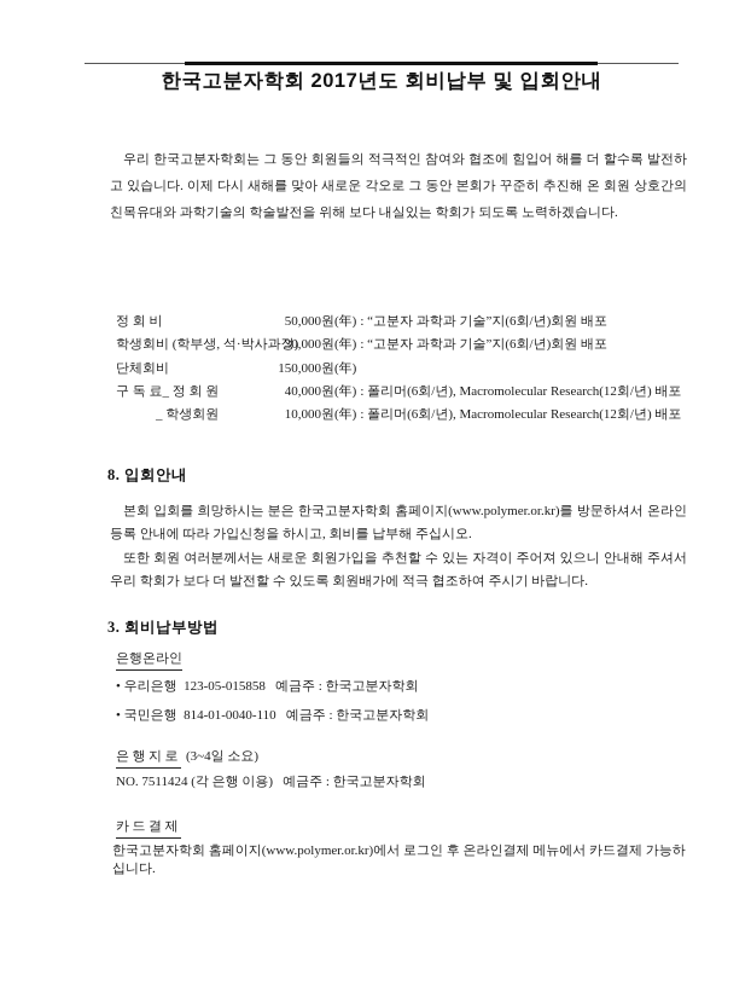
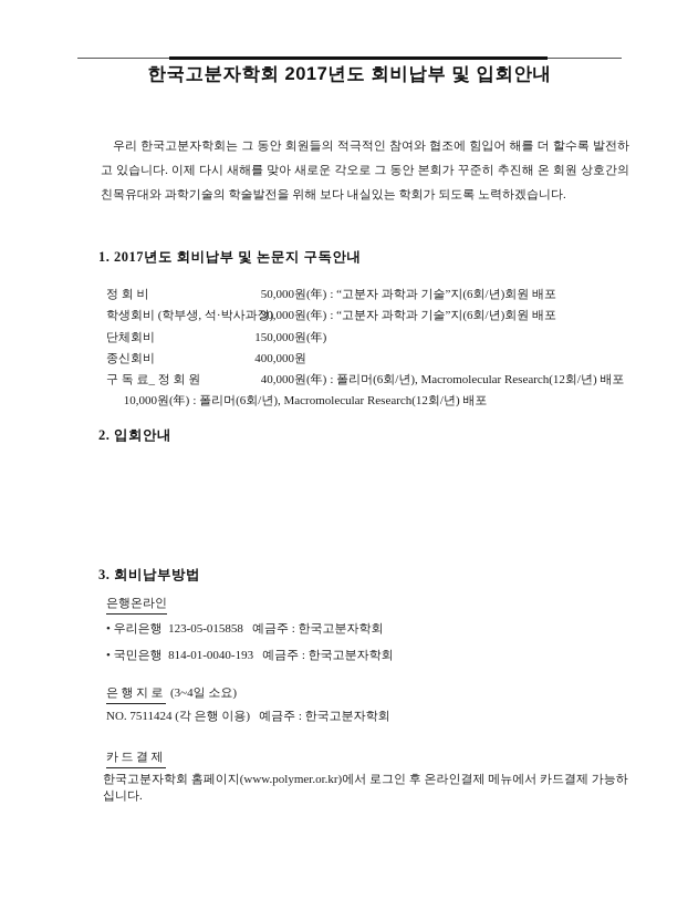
  한국고분자학회 2017년도 회비납부 및 입회안내
  우리 한국고분자학회는 그 동안 회원들의 적극적인 참여와 협조에 힘입어 해를 더 할수록 발전하고 있습니다. 이제 다시 새해를 맞아 새로운 각오로 그 동안 본회가 꾸준히 추진해 온 회원 상호간의 친목유대와 과학기술의 학술발전을 위해 보다 내실있는 학회가 되도록 노력하겠습니다.
+ 1. 2017년도 회비납부 및 논문지 구독안내
  정 회 비
  50,000
  원(年)
  : “고분자 과학과 기술”지(6회/년)회원 배포
  학생회비 (학부생, 석·박사
  30,000
  원(年)
  : “고분자 과학과 기술”지(6회/년)회원 배포
  단체회비
  150,000
  원(年)
+ 종신회비
+ 400,000
+ 원
  구 독 료_ 정 회 원
  40,000
  원(年)
  : 폴리머(6회/년), Macromolecular Research(12회/년) 배포
- _ 학생회원
  10,000
  원(年)
  : 폴리머(6회/년), Macromolecular Research(12회/년) 배포
- 8. 입회안내
+ 2. 입회안내
- 본회 입회를 희망하시는 분은 한국고분자학회 홈페이지(www.polymer.or.kr)를 방문하셔서 온라인 등록 안내에 따라 가입신청을 하시고, 회비를 납부해 주십시오.
- 또한 회원 여러분께서는 새로운 회원가입을 추천할 수 있는 자격이 주어져 있으니 안내해 주셔서 우리 학회가 보다 더 발전할 수 있도록 회원배가에 적극 협조하여 주시기 바랍니다.
  3. 회비납부방법
  은행온라인
  • 우리은행 123-05-015858
  예금주 : 한국고분자학회
- • 국민은행 814-01-0040-110
+ • 국민은행 814-01-0040-193
  예금주 : 한국고분자학회
  은행지로 (3~4일 소요)
  NO. 7511424 (각 은행 이용)
  예금주 : 한국고분자학회
  카드결제
  한국고분자학회 홈페이지(www.polymer.or.kr)에서 로그인 후 온라인결제 메뉴에서 카드결제 가능하십니다.
